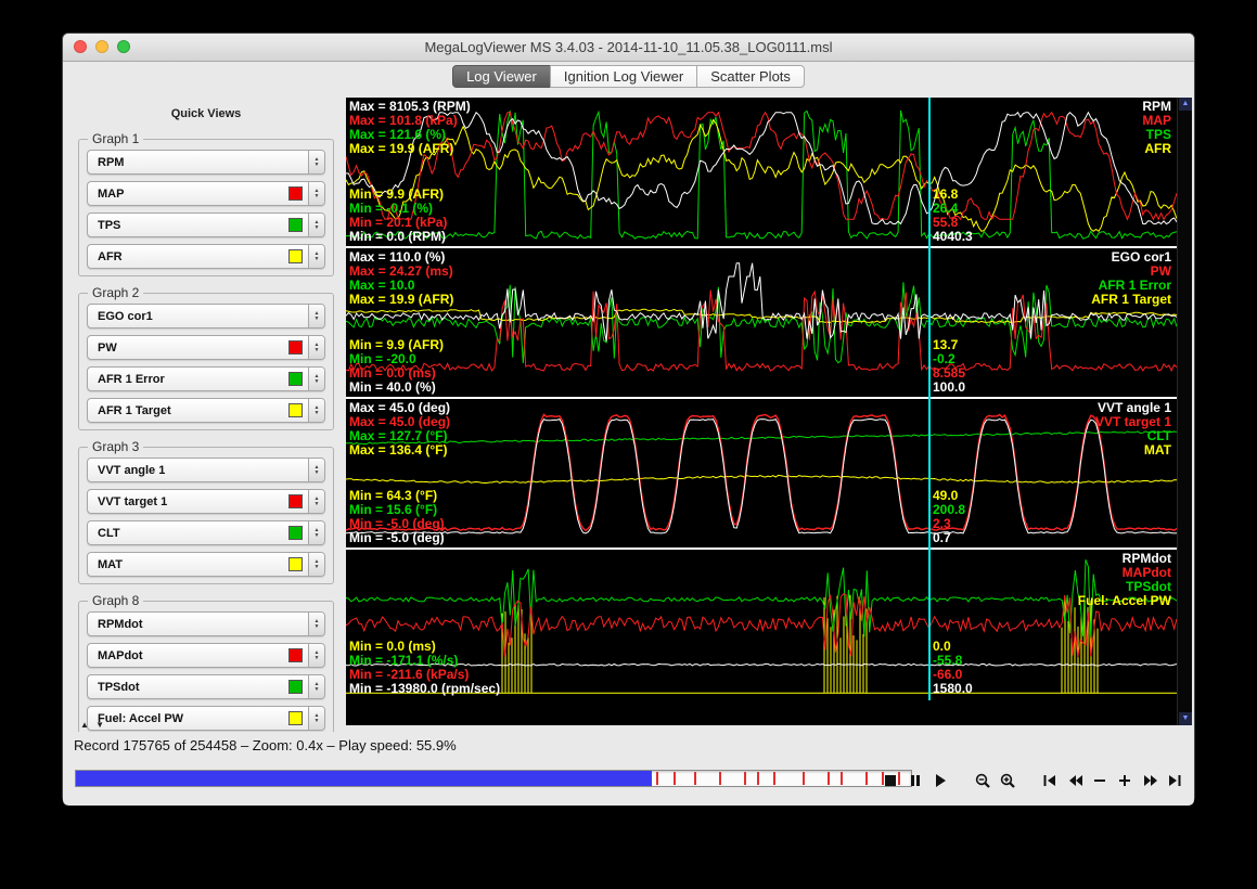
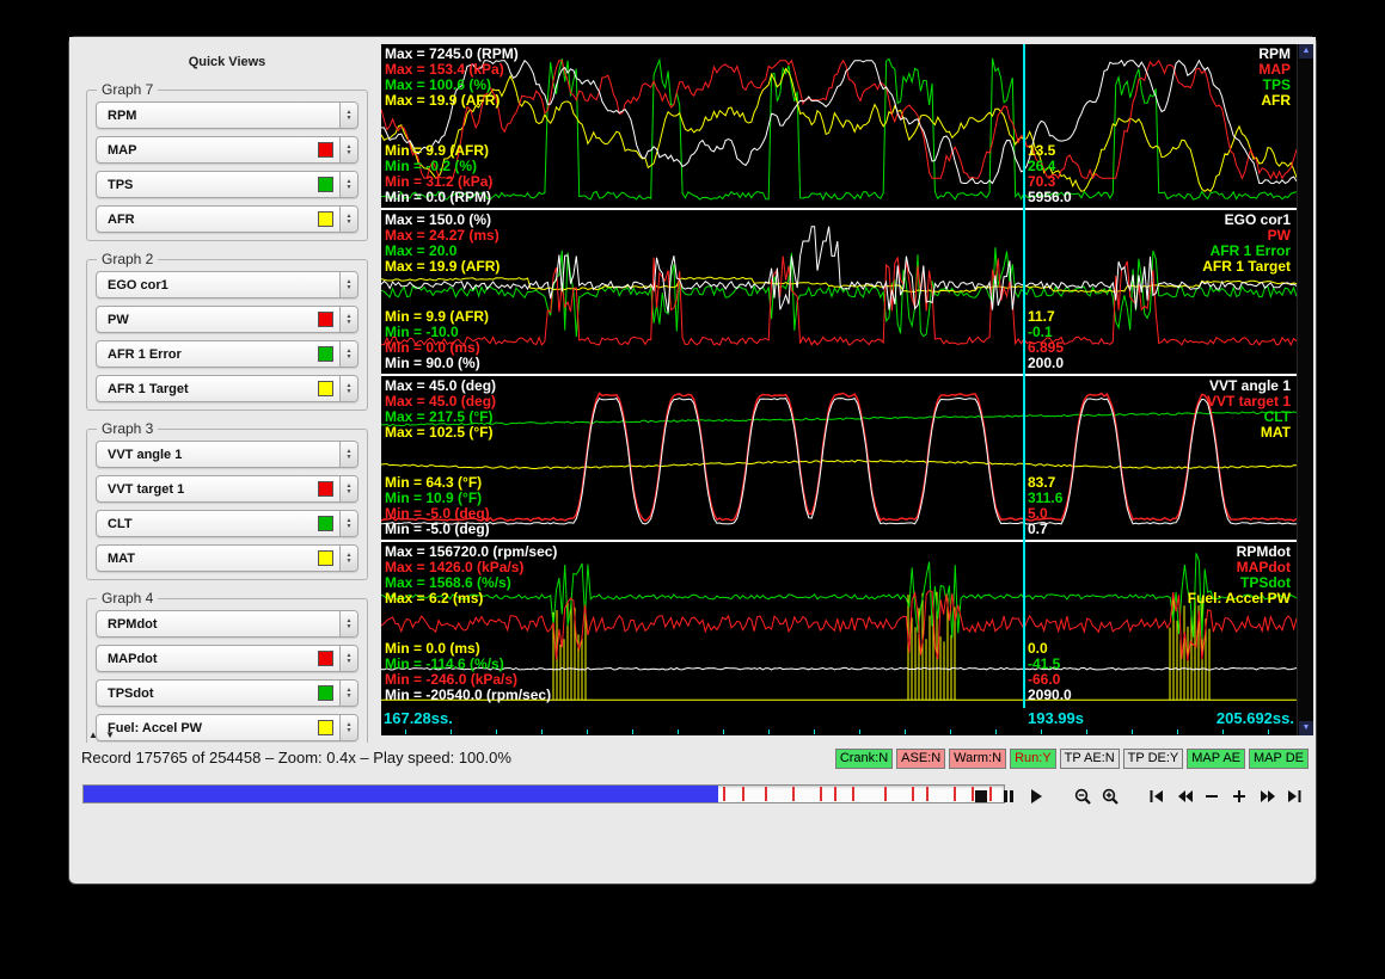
- MegaLogViewer MS 3.4.03 - 2014-11-10_11.05.38_LOG0111.msl
- Log Viewer
- Ignition Log Viewer
- Scatter Plots
  Quick Views
- Graph 1
+ Graph 7
  RPM
  MAP
  TPS
  AFR
  Graph 2
  EGO cor1
  PW
  AFR 1 Error
  AFR 1 Target
  Graph 3
  VVT angle 1
  VVT target 1
  CLT
  MAT
- Graph 8
+ Graph 4
  RPMdot
  MAPdot
  TPSdot
  Fuel: Accel PW
  ▲ ▼
- Max = 8105.3 (RPM)
+ Max = 7245.0 (RPM)
- Max = 101.8 (kPa)
+ Max = 153.4 (kPa)
- Max = 121.6 (%)
+ Max = 100.6 (%)
  Max = 19.9 (AFR)
  Min = 9.9 (AFR)
- Min = -0.1 (%)
+ Min = -0.2 (%)
- Min = 20.1 (kPa)
+ Min = 31.2 (kPa)
  Min = 0.0 (RPM)
  RPM
  MAP
  TPS
  AFR
- 16.8
+ 13.5
  26.4
- 55.8
+ 70.3
- 4040.3
+ 5956.0
- Max = 110.0 (%)
+ Max = 150.0 (%)
  Max = 24.27 (ms)
- Max = 10.0
+ Max = 20.0
  Max = 19.9 (AFR)
  Min = 9.9 (AFR)
- Min = -20.0
+ Min = -10.0
  Min = 0.0 (ms)
- Min = 40.0 (%)
+ Min = 90.0 (%)
  EGO cor1
  PW
  AFR 1 Error
  AFR 1 Target
- 13.7
+ 11.7
- -0.2
+ -0.1
- 8.585
+ 6.895
- 100.0
+ 200.0
  Max = 45.0 (deg)
  Max = 45.0 (deg)
- Max = 127.7 (°F)
+ Max = 217.5 (°F)
- Max = 136.4 (°F)
+ Max = 102.5 (°F)
  Min = 64.3 (°F)
- Min = 15.6 (°F)
+ Min = 10.9 (°F)
  Min = -5.0 (deg)
  Min = -5.0 (deg)
  VVT angle 1
  VVT target 1
  CLT
  MAT
- 49.0
+ 83.7
- 200.8
+ 311.6
- 2.3
+ 5.0
  0.7
+ Max = 156720.0 (rpm/sec)
+ Max = 1426.0 (kPa/s)
+ Max = 1568.6 (%/s)
+ Max = 6.2 (ms)
  Min = 0.0 (ms)
- Min = -171.1 (%/s)
+ Min = -114.6 (%/s)
- Min = -211.6 (kPa/s)
+ Min = -246.0 (kPa/s)
- Min = -13980.0 (rpm/sec)
+ Min = -20540.0 (rpm/sec)
  RPMdot
  MAPdot
  TPSdot
  Fuel: Accel PW
  0.0
- -55.8
+ -41.5
  -66.0
- 1580.0
+ 2090.0
+ 167.28ss.
+ 193.99s
+ 205.692ss.
- Record 175765 of 254458 – Zoom: 0.4x – Play speed: 55.9%
+ Record 175765 of 254458 – Zoom: 0.4x – Play speed: 100.0%
+ Crank:N
+ ASE:N
+ Warm:N
+ Run:Y
+ TP AE:N
+ TP DE:Y
+ MAP AE
+ MAP DE
